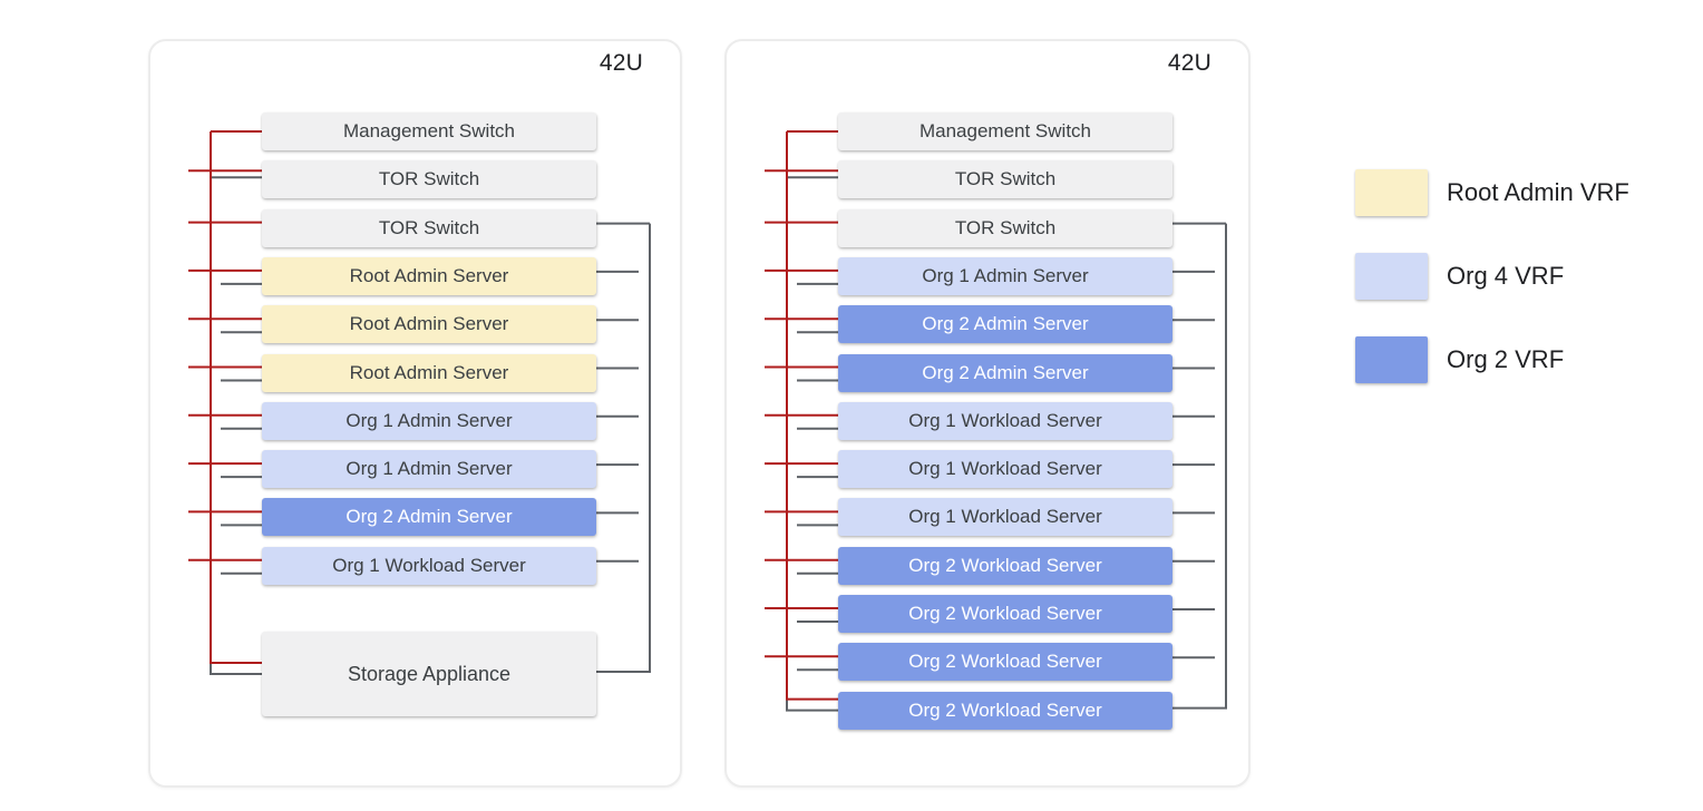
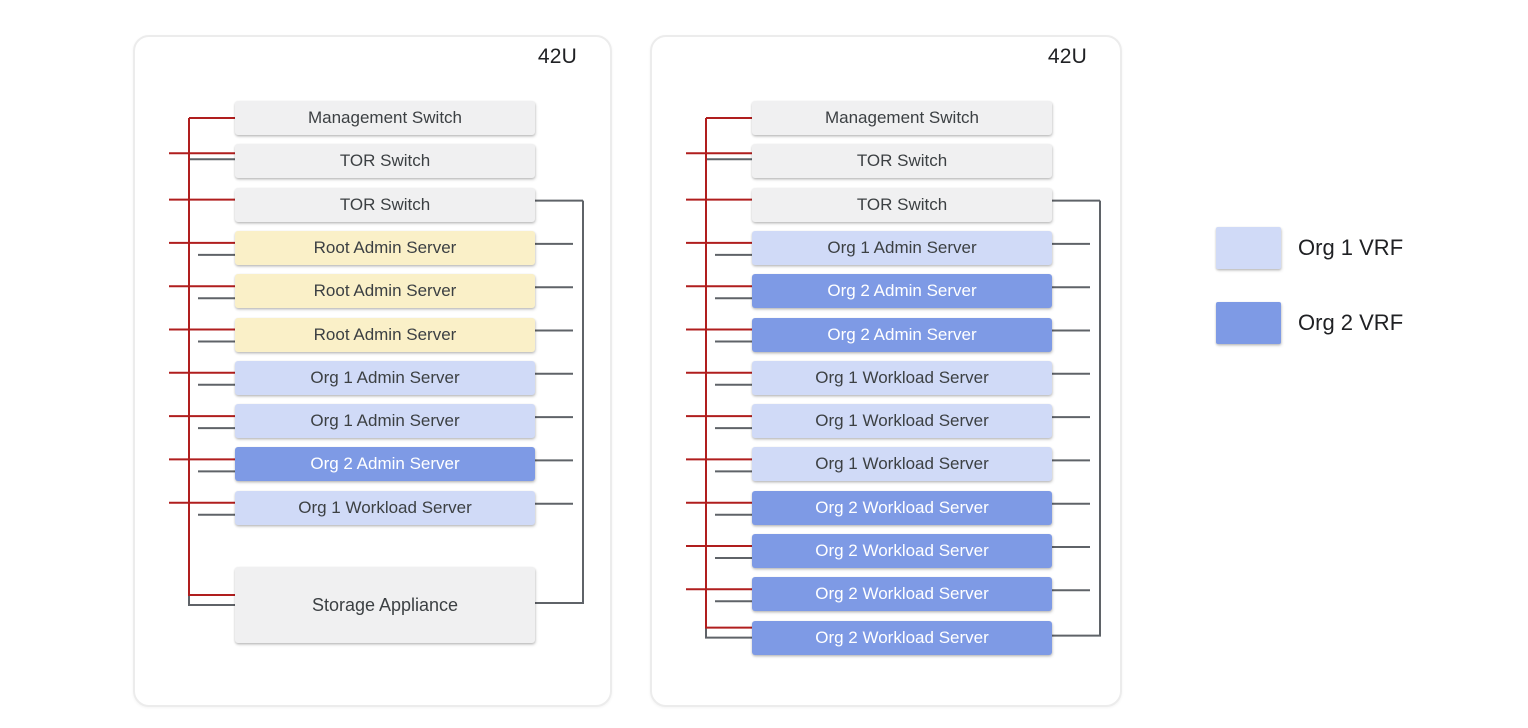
  42U
  Management Switch
  TOR Switch
  TOR Switch
  Root Admin Server
  Root Admin Server
  Root Admin Server
  Org 1 Admin Server
  Org 1 Admin Server
  Org 2 Admin Server
  Org 1 Workload Server
  Storage Appliance
  42U
  Management Switch
  TOR Switch
  TOR Switch
  Org 1 Admin Server
  Org 2 Admin Server
  Org 2 Admin Server
  Org 1 Workload Server
  Org 1 Workload Server
  Org 1 Workload Server
  Org 2 Workload Server
  Org 2 Workload Server
  Org 2 Workload Server
  Org 2 Workload Server
- Root Admin VRF
- Org 4 VRF
+ Org 1 VRF
  Org 2 VRF
